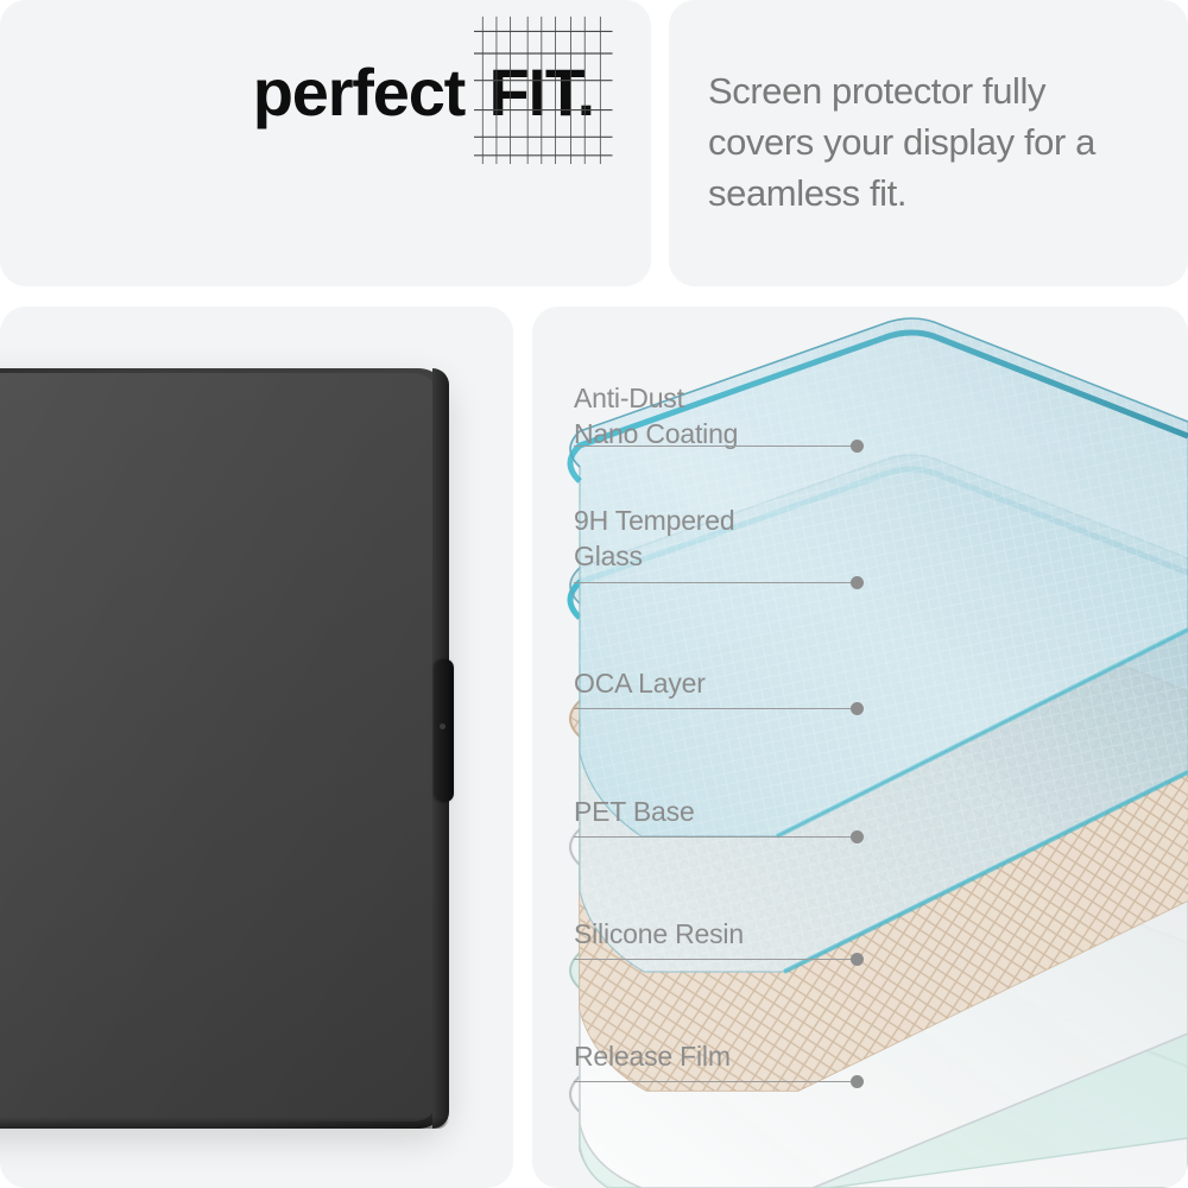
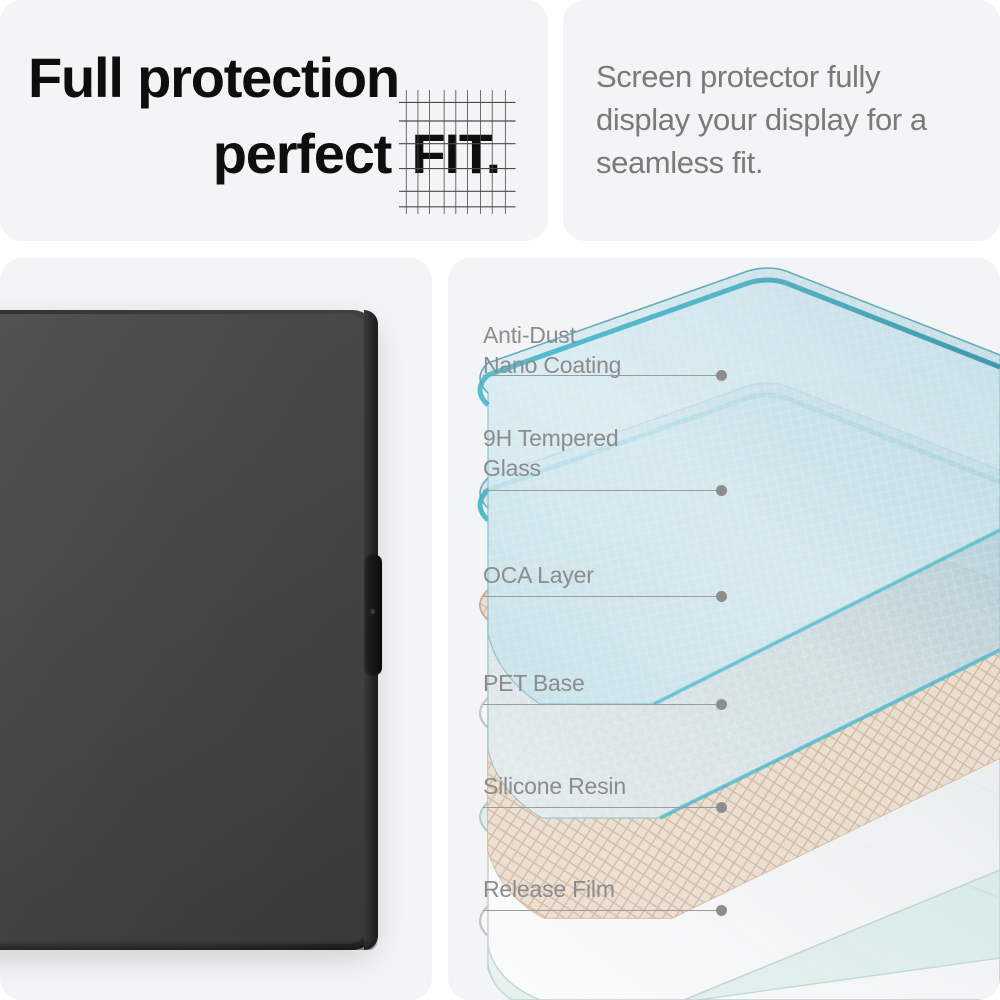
+ Full protection
  perfect FIT
- Screen protector fully covers your display for a seamless fit.
+ Screen protector fully display your display for a seamless fit.
  Anti-Dust
  Nano Coating
  9H Tempered
  Glass
  OCA Layer
  PET Base
  Silicone Resin
  Release Film
